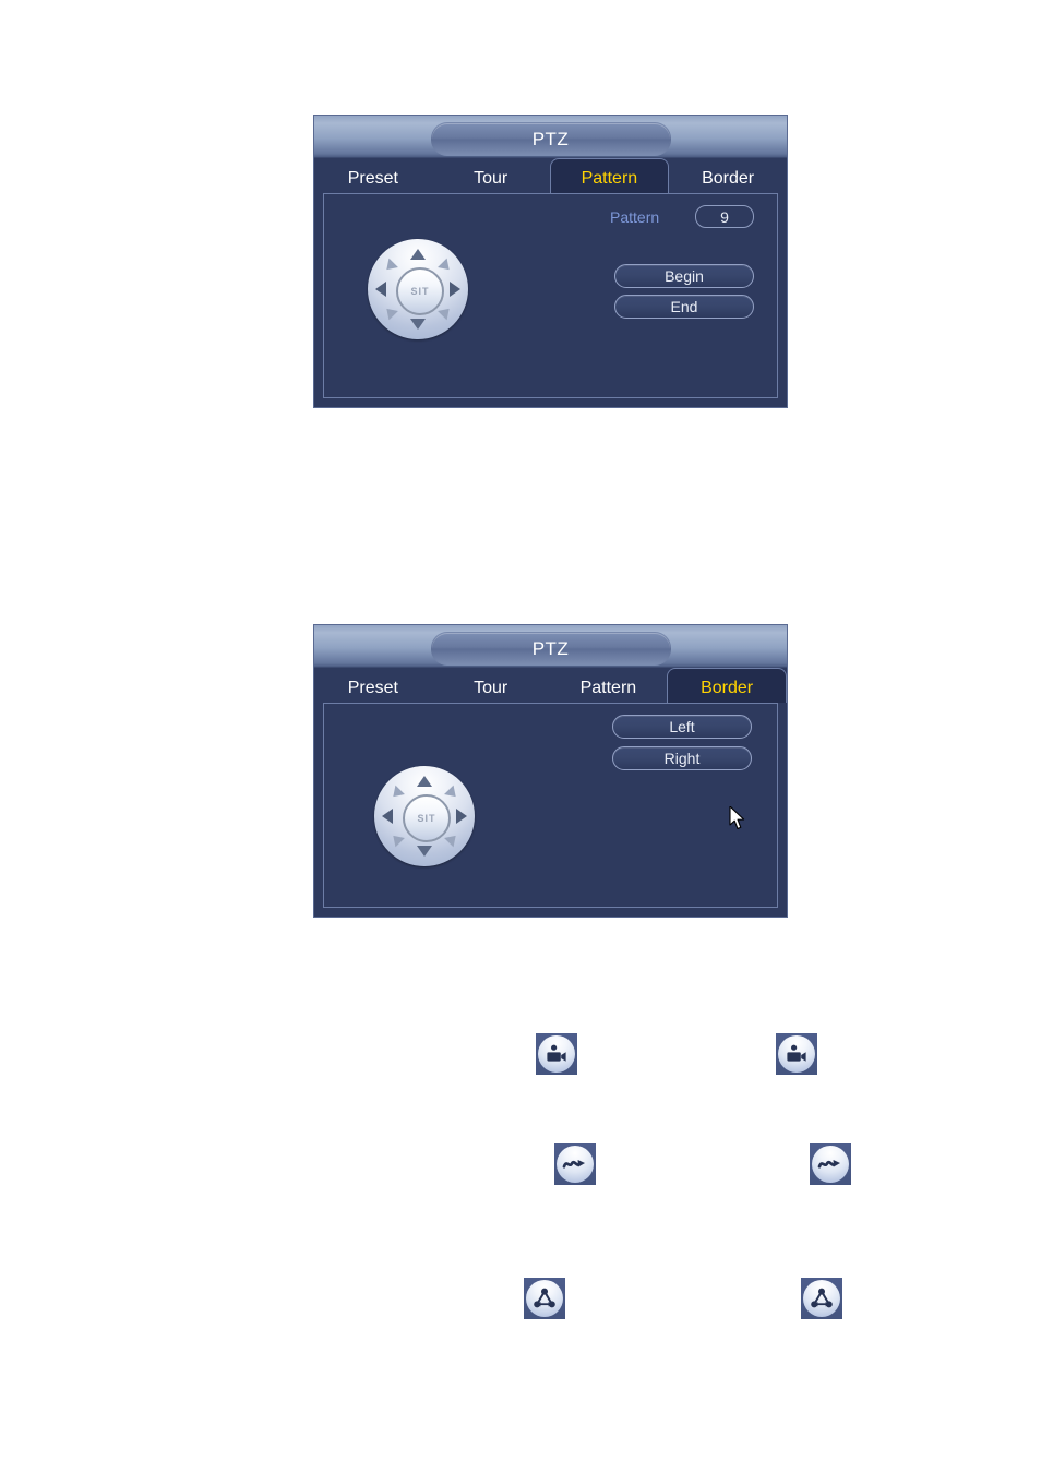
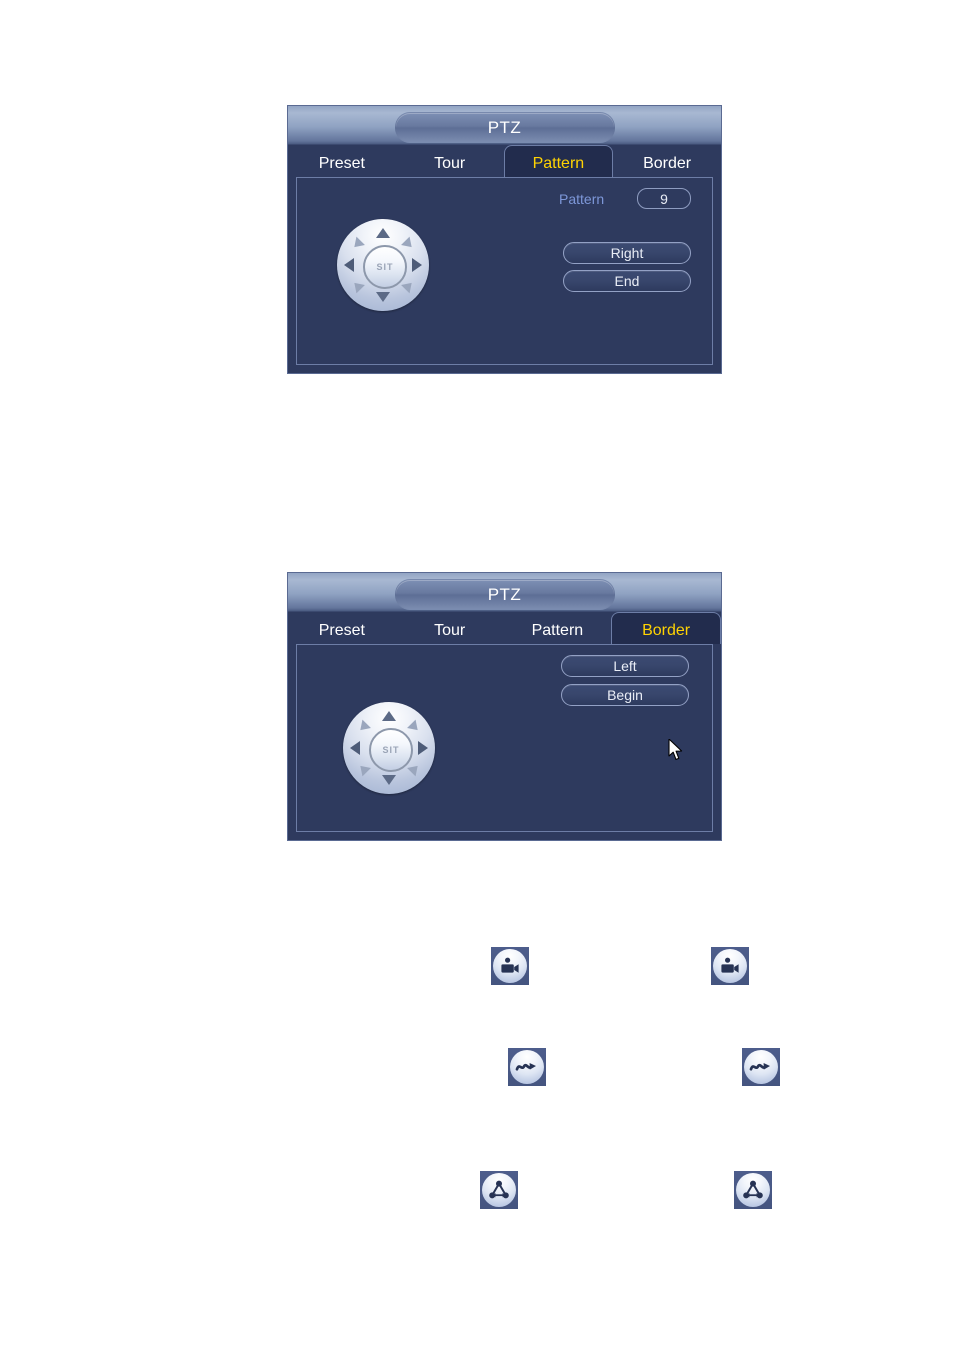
  PTZ
  Preset
  Tour
  Pattern
  Border
  SIT
  Pattern
  9
- Begin
+ Right
  End
  PTZ
  Preset
  Tour
  Pattern
  Border
  SIT
  Left
- Right
+ Begin
